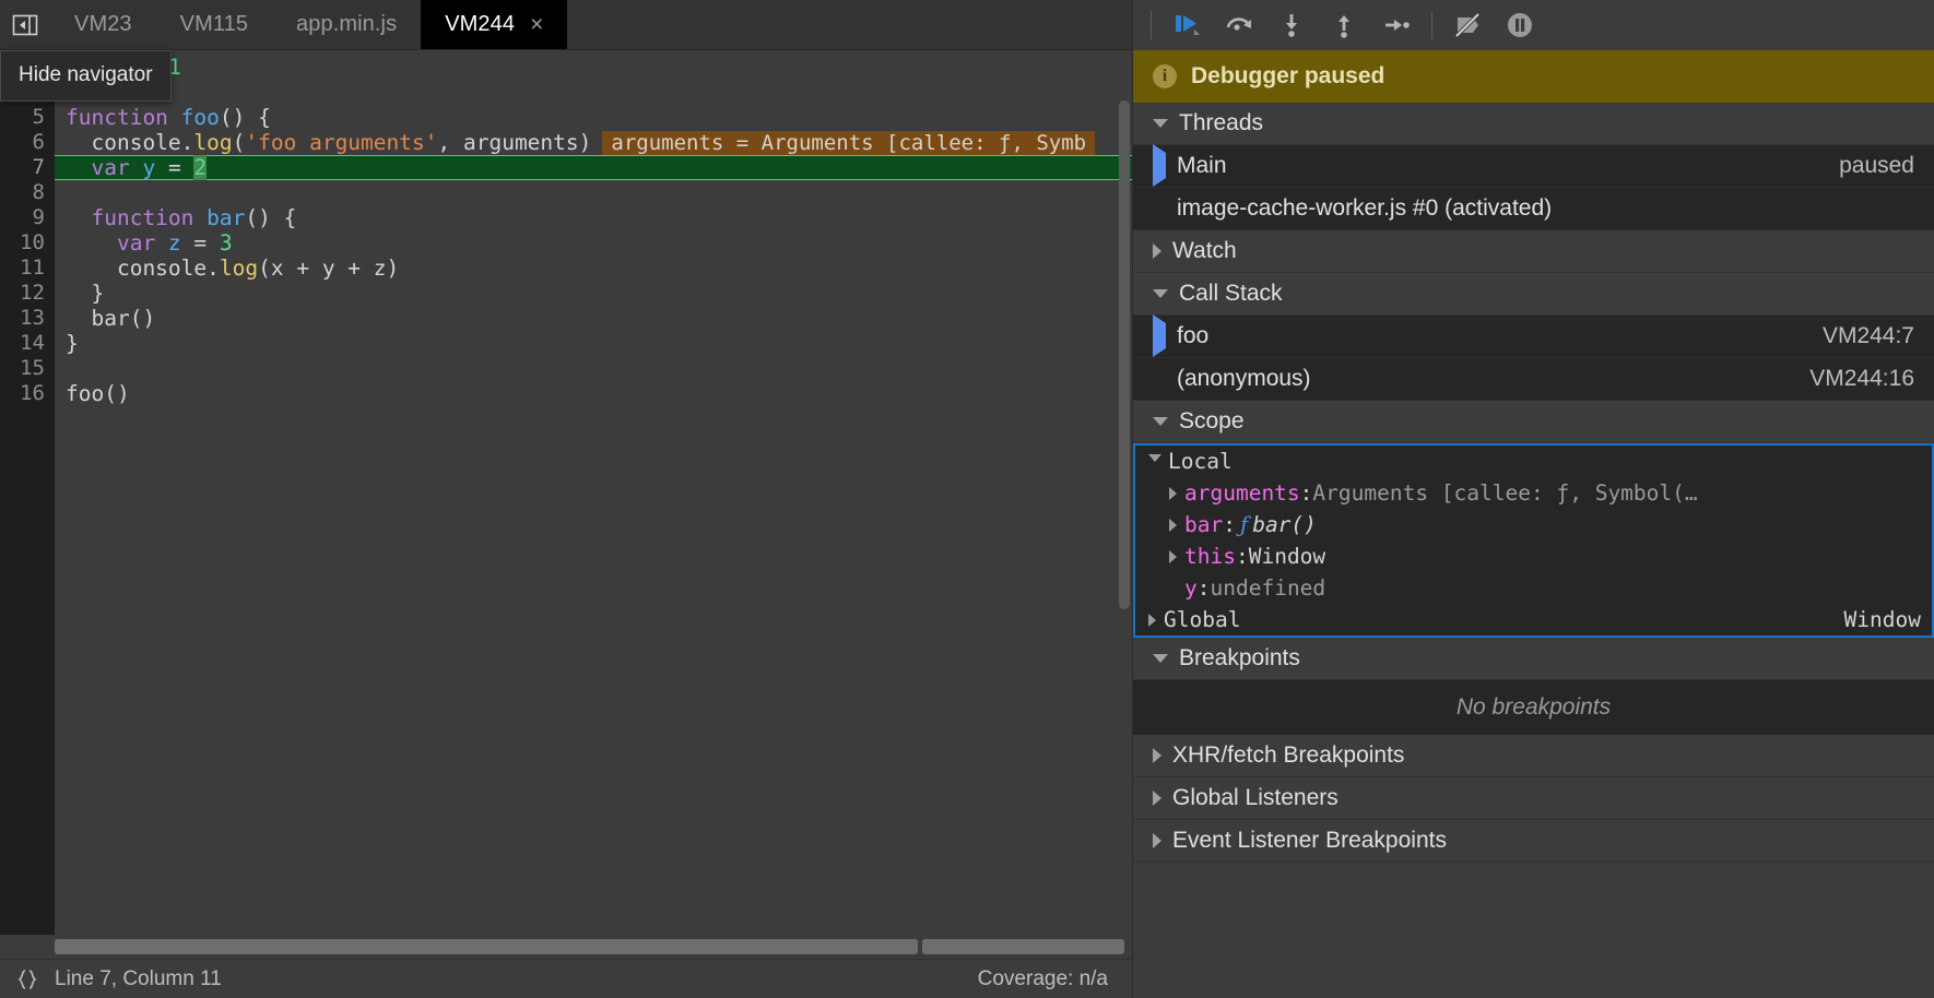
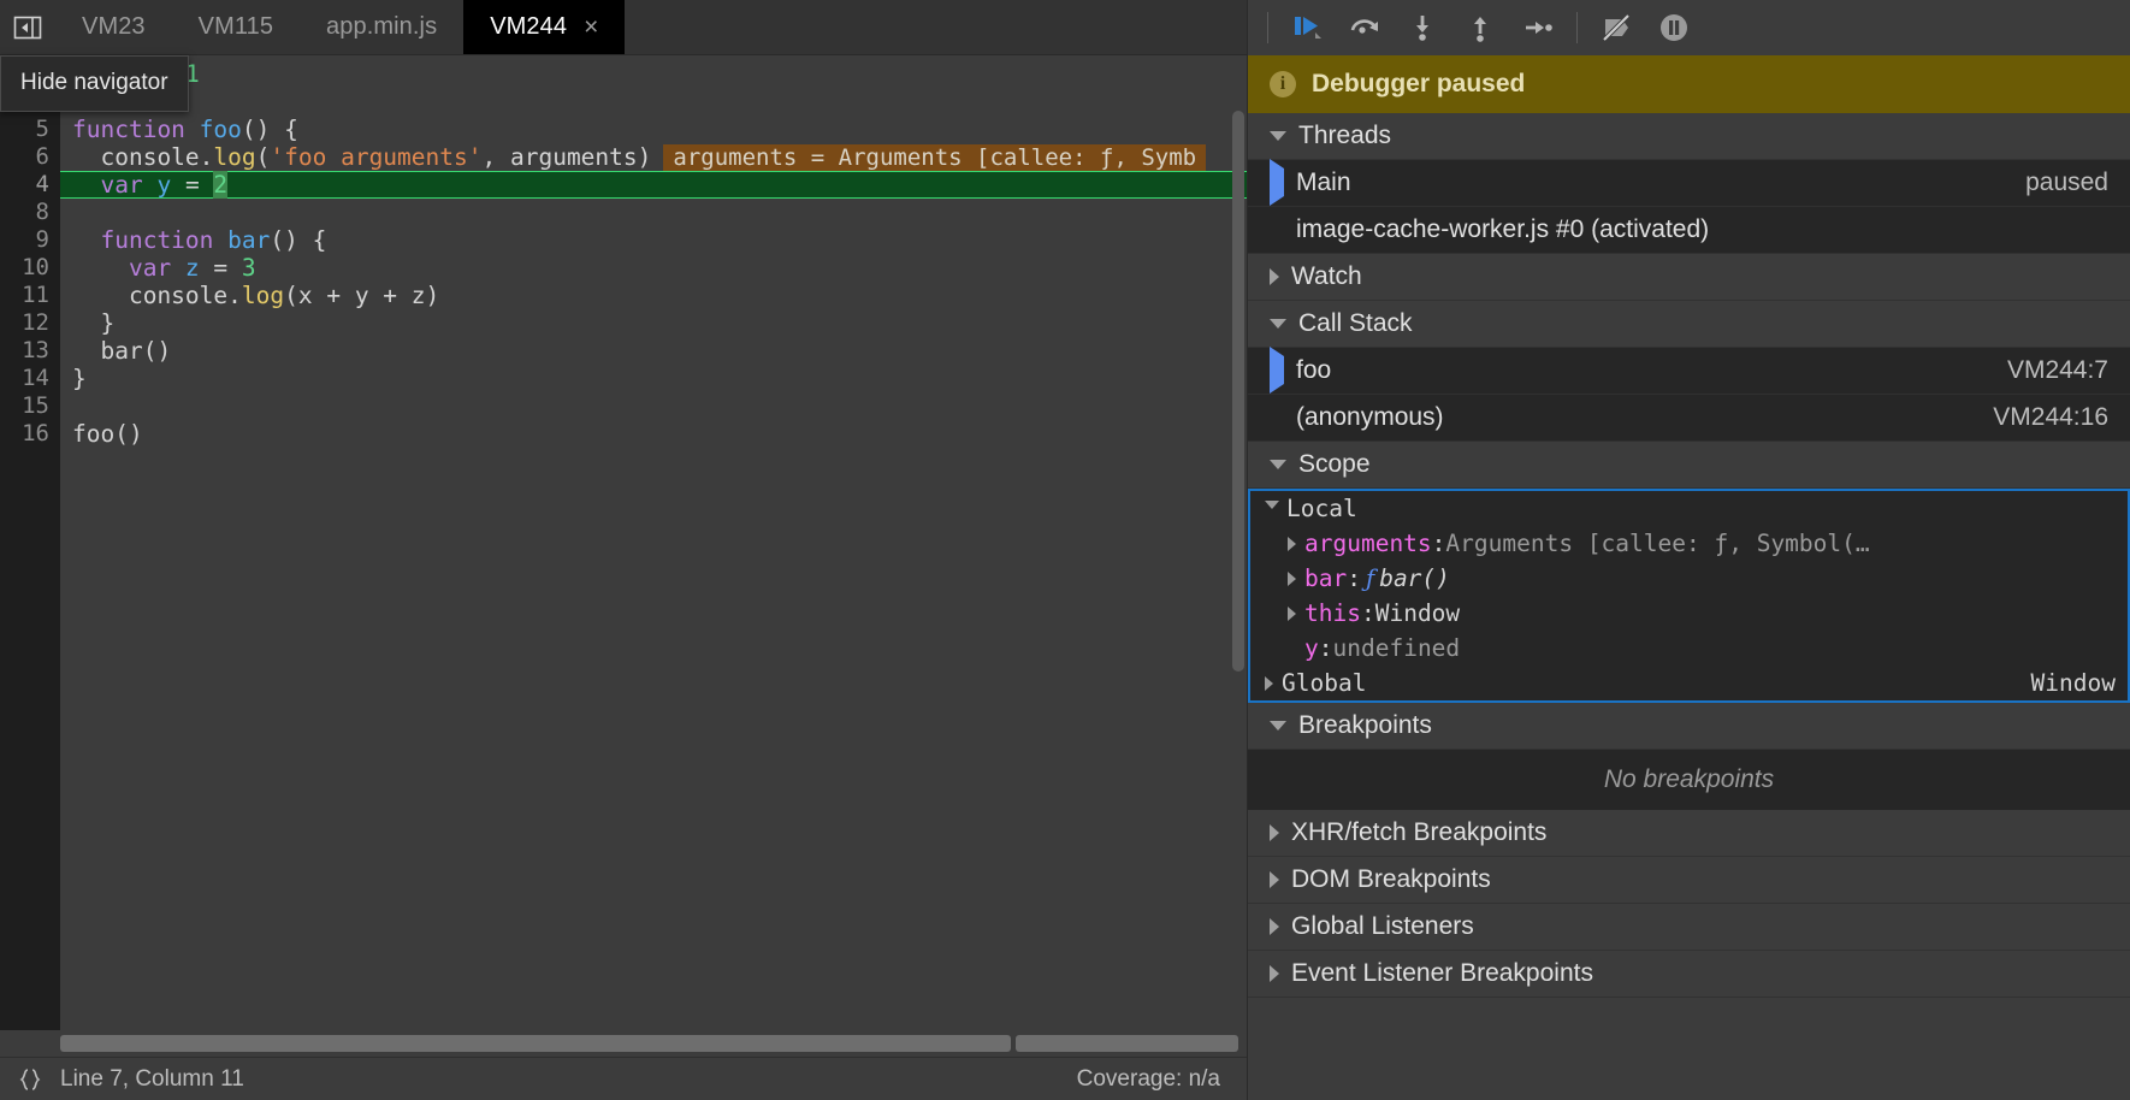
  VM23
  VM115
  app.min.js
  VM244
  ×
  Hide navigator
  5
  6
- 7
+ 4
  8
  9
  10
  11
  12
  13
  14
  15
  16
  function foo() {
  console.log('foo arguments', arguments) arguments = Arguments [callee: ƒ, Symb
  var y = 2
  function bar() {
  var z = 3
  console.log(x + y + z)
  }
  bar()
  }
  foo()
  Line 7, Column 11
  Coverage: n/a
  i
  Debugger paused
  Threads
  Main
  paused
  image-cache-worker.js #0 (activated)
  Watch
  Call Stack
  foo
  VM244:7
  (anonymous)
  VM244:16
  Scope
  Local
  arguments
  :
  Arguments [callee: ƒ, Symbol(…
  bar
  :
  ƒ
  bar()
  this
  :
  Window
  y
  :
  undefined
  Global
  Window
  Breakpoints
  No breakpoints
  XHR/fetch Breakpoints
+ DOM Breakpoints
  Global Listeners
  Event Listener Breakpoints
